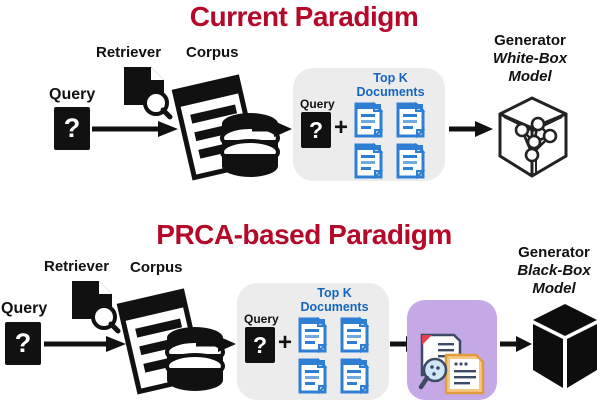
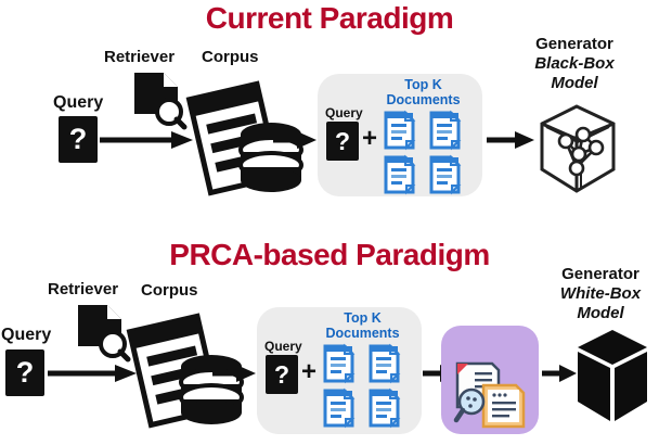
  Current Paradigm
  Query
  ?
  Retriever
  Corpus
  Top K
  Documents
  Query
  ?
  +
  Generator
- White-Box
+ Black-Box
  Model
  PRCA-based Paradigm
  Query
  ?
  Retriever
  Corpus
  Top K
  Documents
  Query
  ?
  +
  Generator
- Black-Box
+ White-Box
  Model
